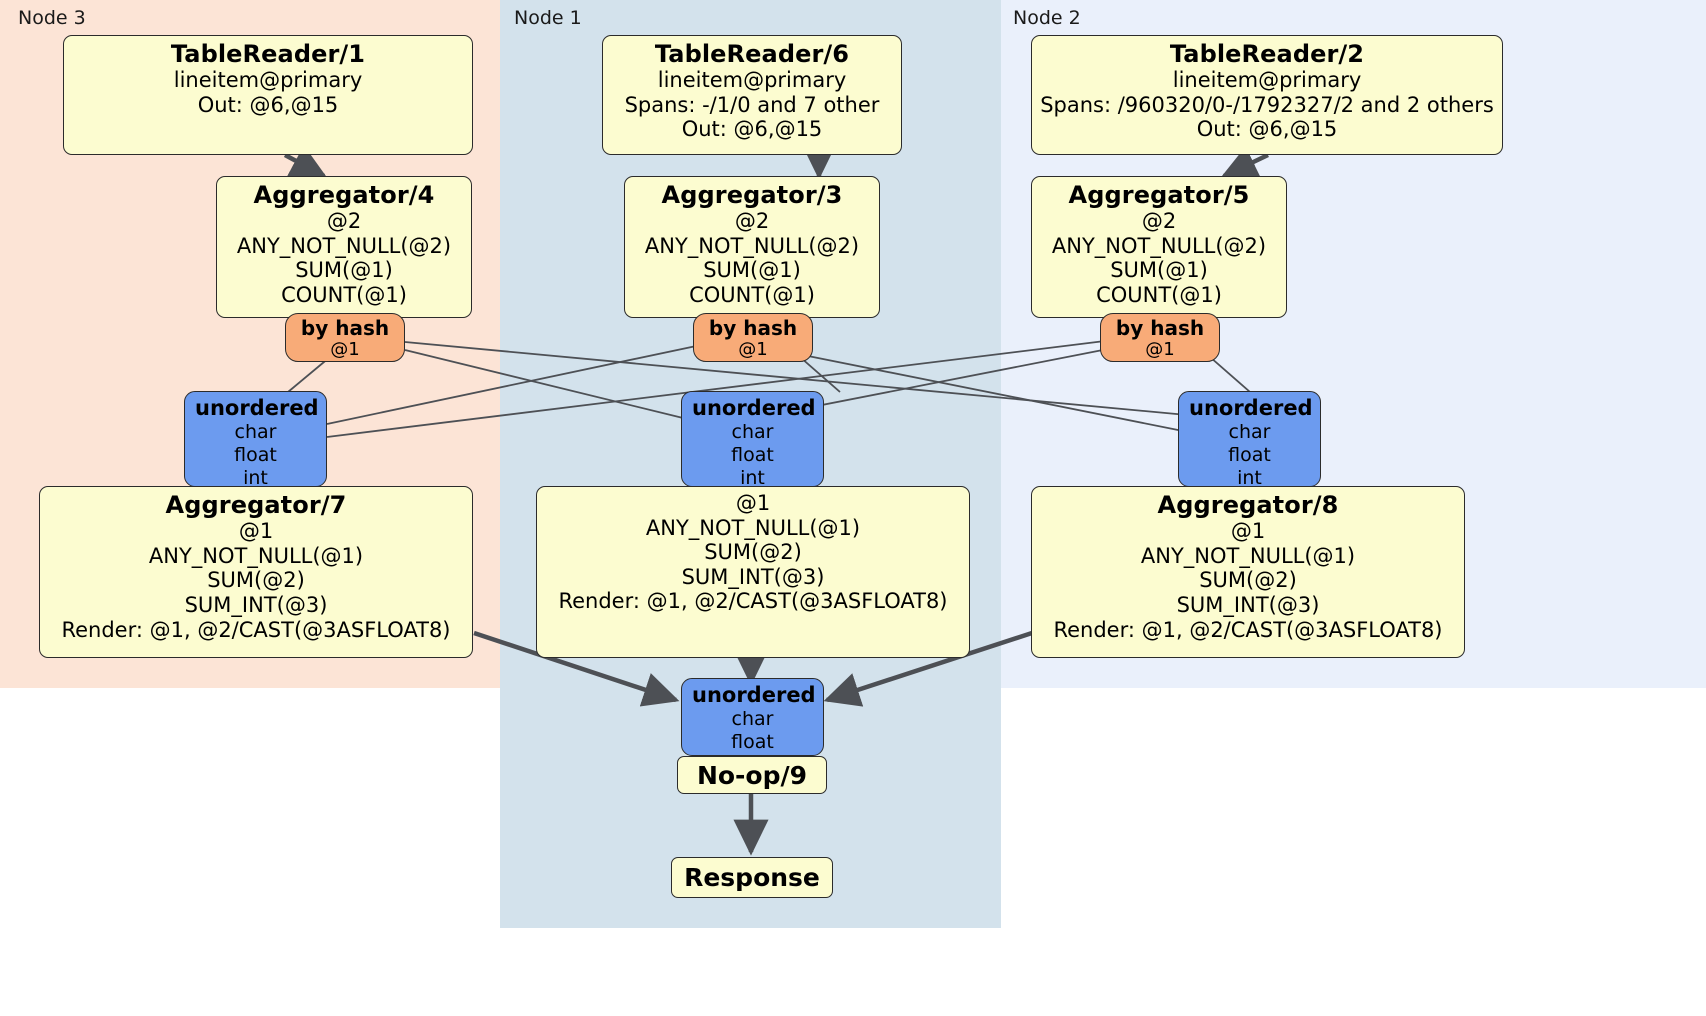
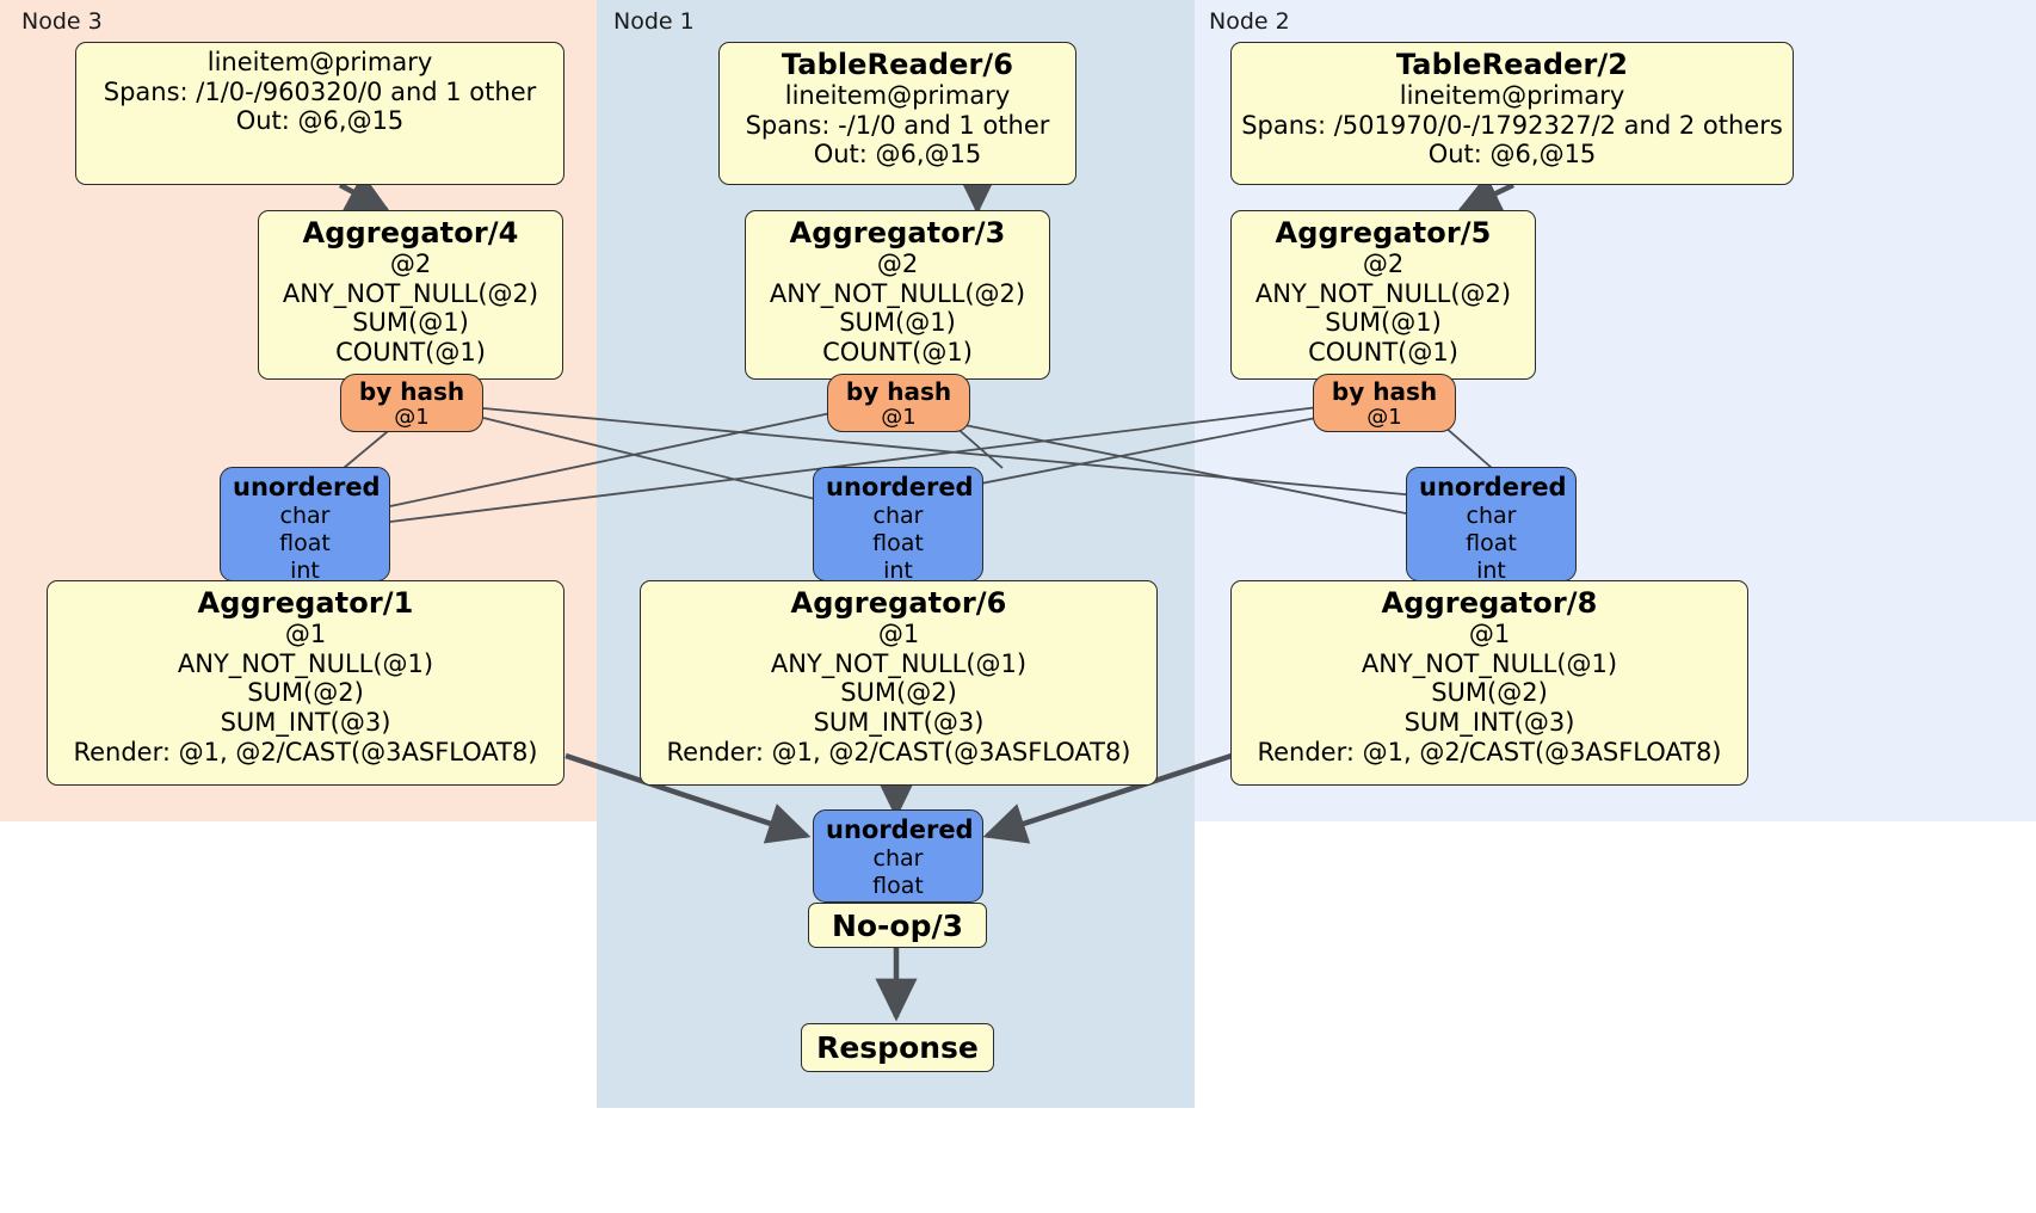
  Node 3
  Node 1
  Node 2
- TableReader/1
  lineitem@primary
+ Spans: /1/0-/960320/0 and 1 other
  Out: @6,@15
  TableReader/6
  lineitem@primary
- Spans: -/1/0 and 7 other
+ Spans: -/1/0 and 1 other
  Out: @6,@15
  TableReader/2
  lineitem@primary
- Spans: /960320/0-/1792327/2 and 2 others
+ Spans: /501970/0-/1792327/2 and 2 others
  Out: @6,@15
  Aggregator/4
  @2
  ANY_NOT_NULL(@2)
  SUM(@1)
  COUNT(@1)
  Aggregator/3
  @2
  ANY_NOT_NULL(@2)
  SUM(@1)
  COUNT(@1)
  Aggregator/5
  @2
  ANY_NOT_NULL(@2)
  SUM(@1)
  COUNT(@1)
  by hash
  @1
  by hash
  @1
  by hash
  @1
  unordered
  char
  float
  int
  unordered
  char
  float
  int
  unordered
  char
  float
  int
- Aggregator/7
+ Aggregator/1
  @1
  ANY_NOT_NULL(@1)
  SUM(@2)
  SUM_INT(@3)
  Render: @1, @2/CAST(@3ASFLOAT8)
+ Aggregator/6
  @1
  ANY_NOT_NULL(@1)
  SUM(@2)
  SUM_INT(@3)
  Render: @1, @2/CAST(@3ASFLOAT8)
  Aggregator/8
  @1
  ANY_NOT_NULL(@1)
  SUM(@2)
  SUM_INT(@3)
  Render: @1, @2/CAST(@3ASFLOAT8)
  unordered
  char
  float
- No-op/9
+ No-op/3
  Response
